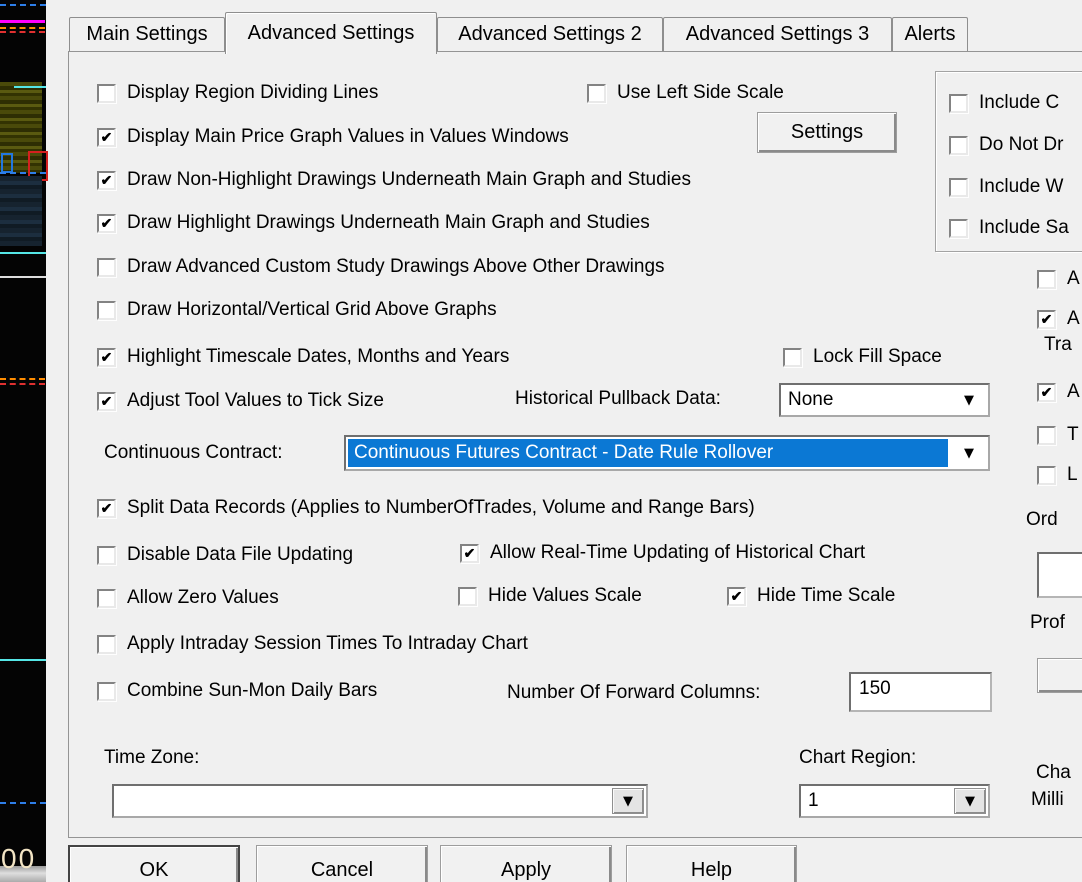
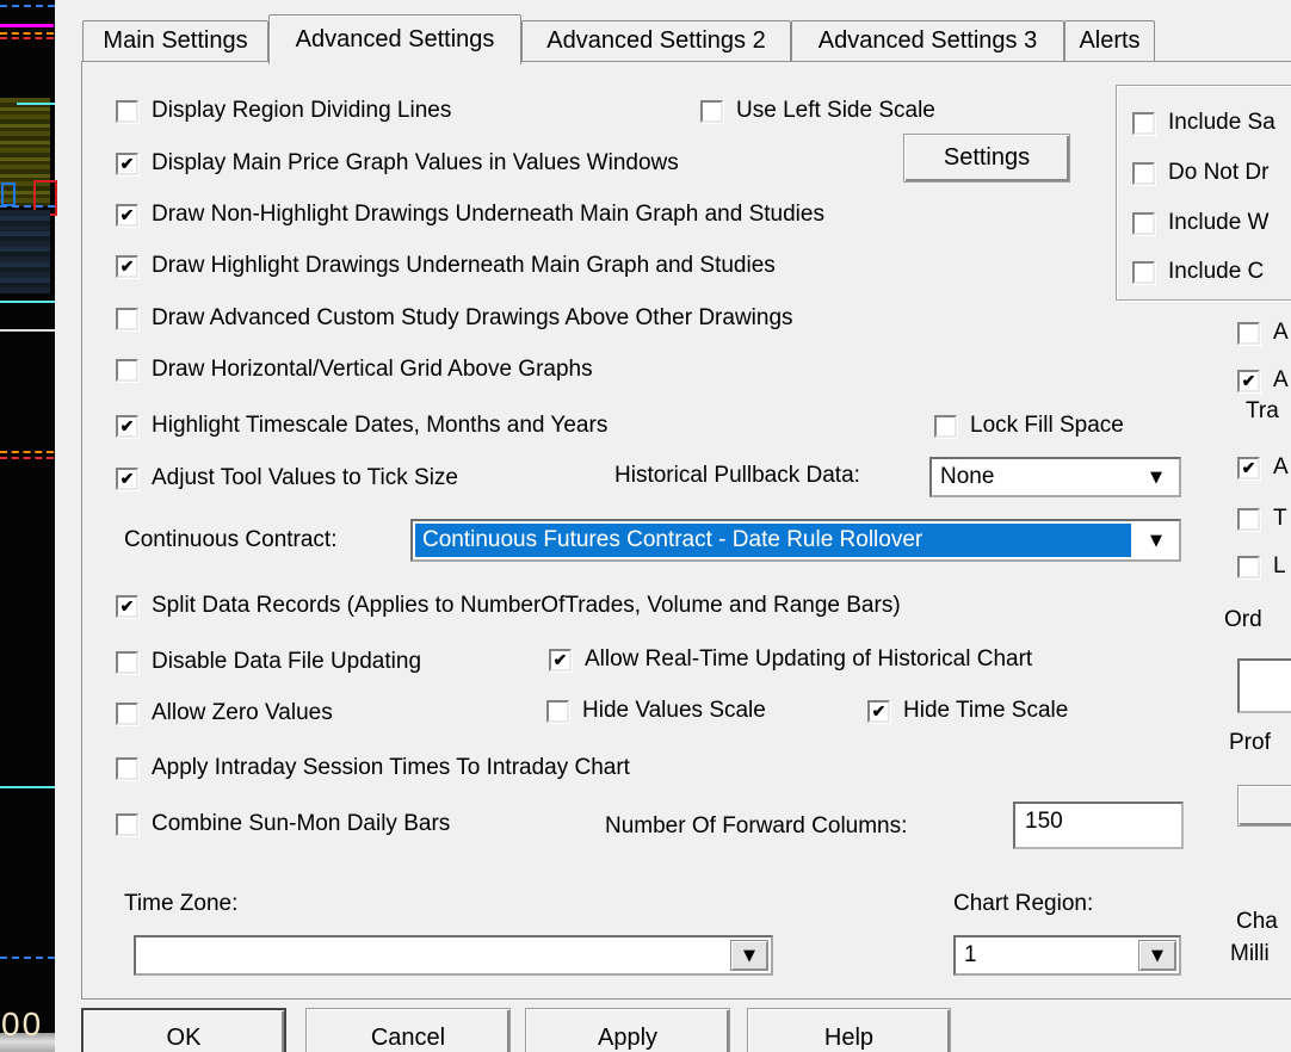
  00
  Main Settings
  Advanced Settings
  Advanced Settings 2
  Advanced Settings 3
  Alerts
  Display Region Dividing Lines
  Use Left Side Scale
  ✔
  Display Main Price Graph Values in Values Windows
  Settings
  ✔
  Draw Non-Highlight Drawings Underneath Main Graph and Studies
  ✔
  Draw Highlight Drawings Underneath Main Graph and Studies
  Draw Advanced Custom Study Drawings Above Other Drawings
  Draw Horizontal/Vertical Grid Above Graphs
  ✔
  Highlight Timescale Dates, Months and Years
  Lock Fill Space
  ✔
  Adjust Tool Values to Tick Size
  Historical Pullback Data:
  None
  ▼
  Continuous Contract:
  Continuous Futures Contract - Date Rule Rollover
  ▼
  ✔
  Split Data Records (Applies to NumberOfTrades, Volume and Range Bars)
  Disable Data File Updating
  ✔
  Allow Real-Time Updating of Historical Chart
  Allow Zero Values
  Hide Values Scale
  ✔
  Hide Time Scale
  Apply Intraday Session Times To Intraday Chart
  Combine Sun-Mon Daily Bars
  Number Of Forward Columns:
  150
  Time Zone:
  ▼
  Chart Region:
  1
  ▼
- Include C
+ Include Sa
  Do Not Dr
  Include W
- Include Sa
+ Include C
  A
  ✔
  A
  Tra
  ✔
  A
  T
  L
  Ord
  Prof
  Cha
  Milli
  OK
  Cancel
  Apply
  Help
